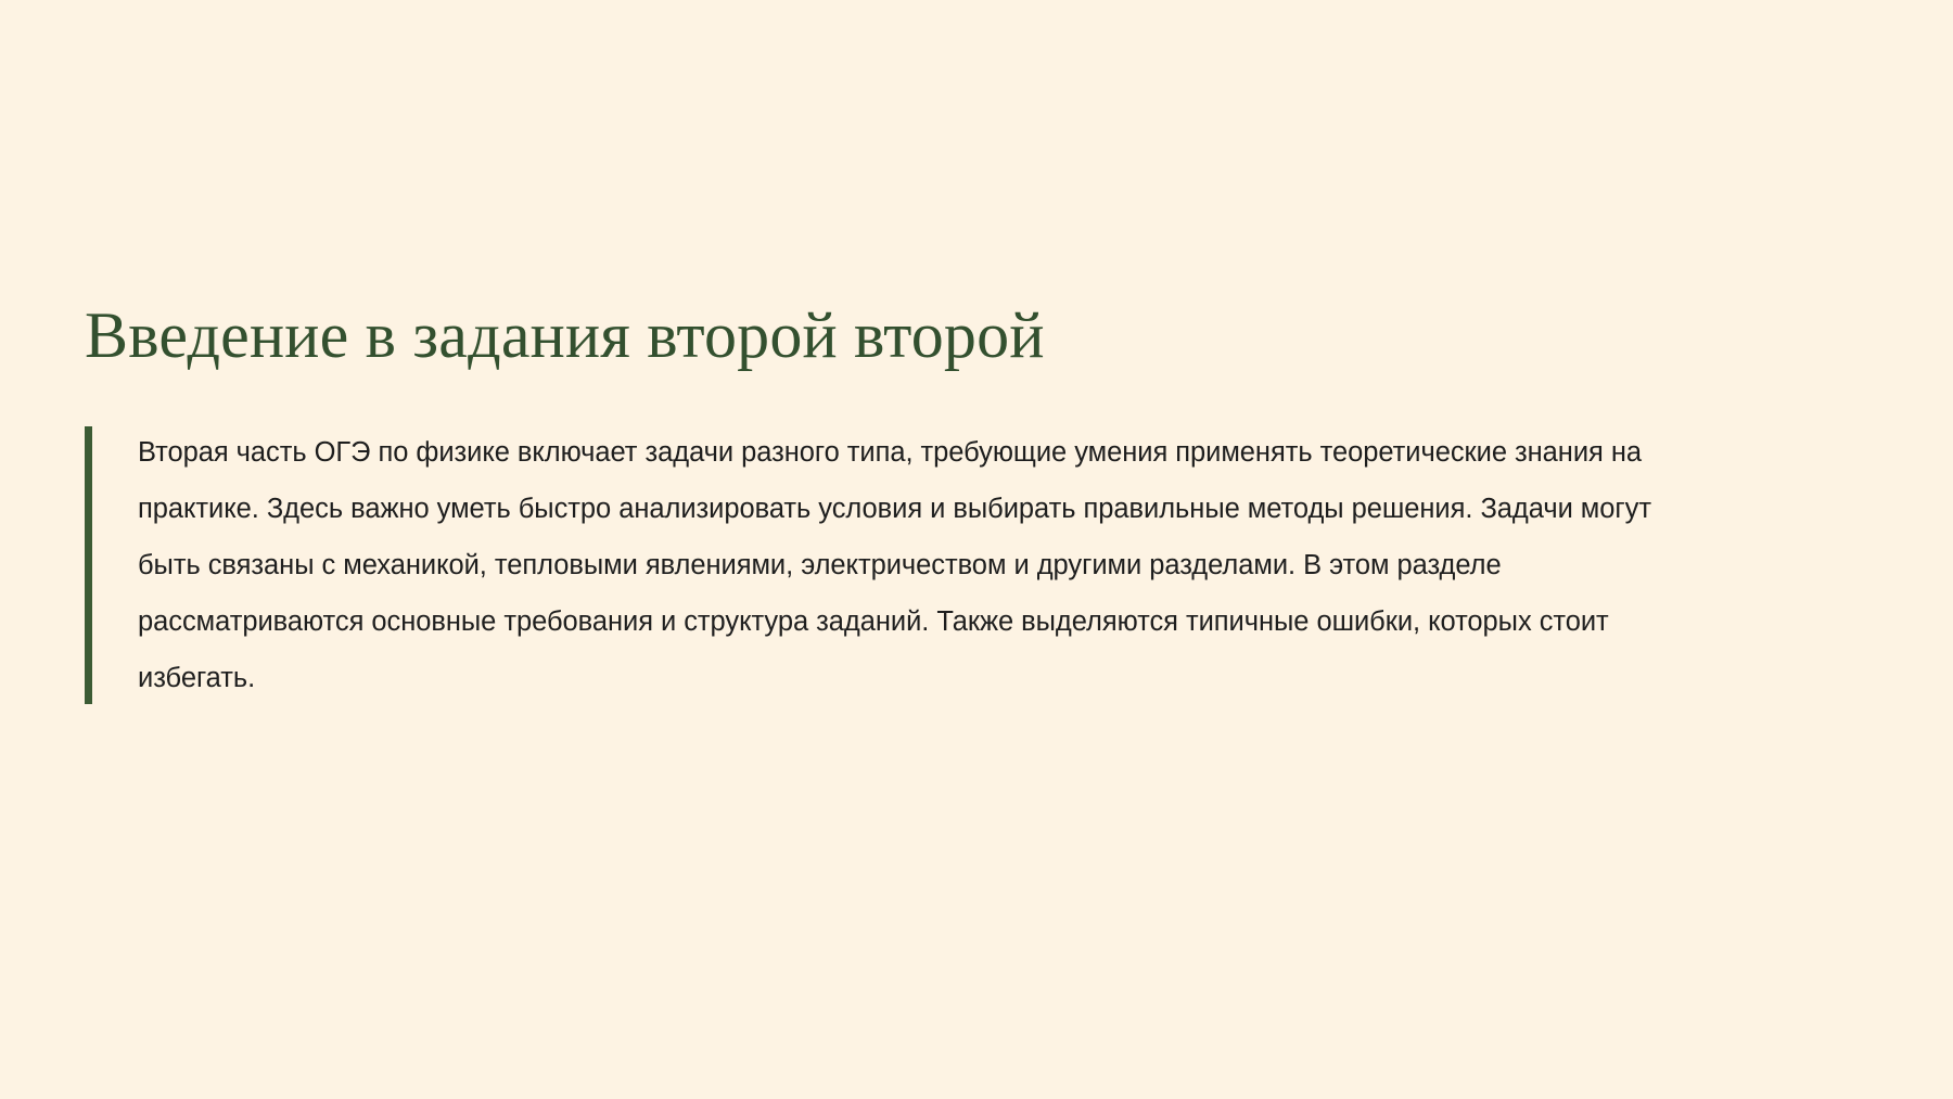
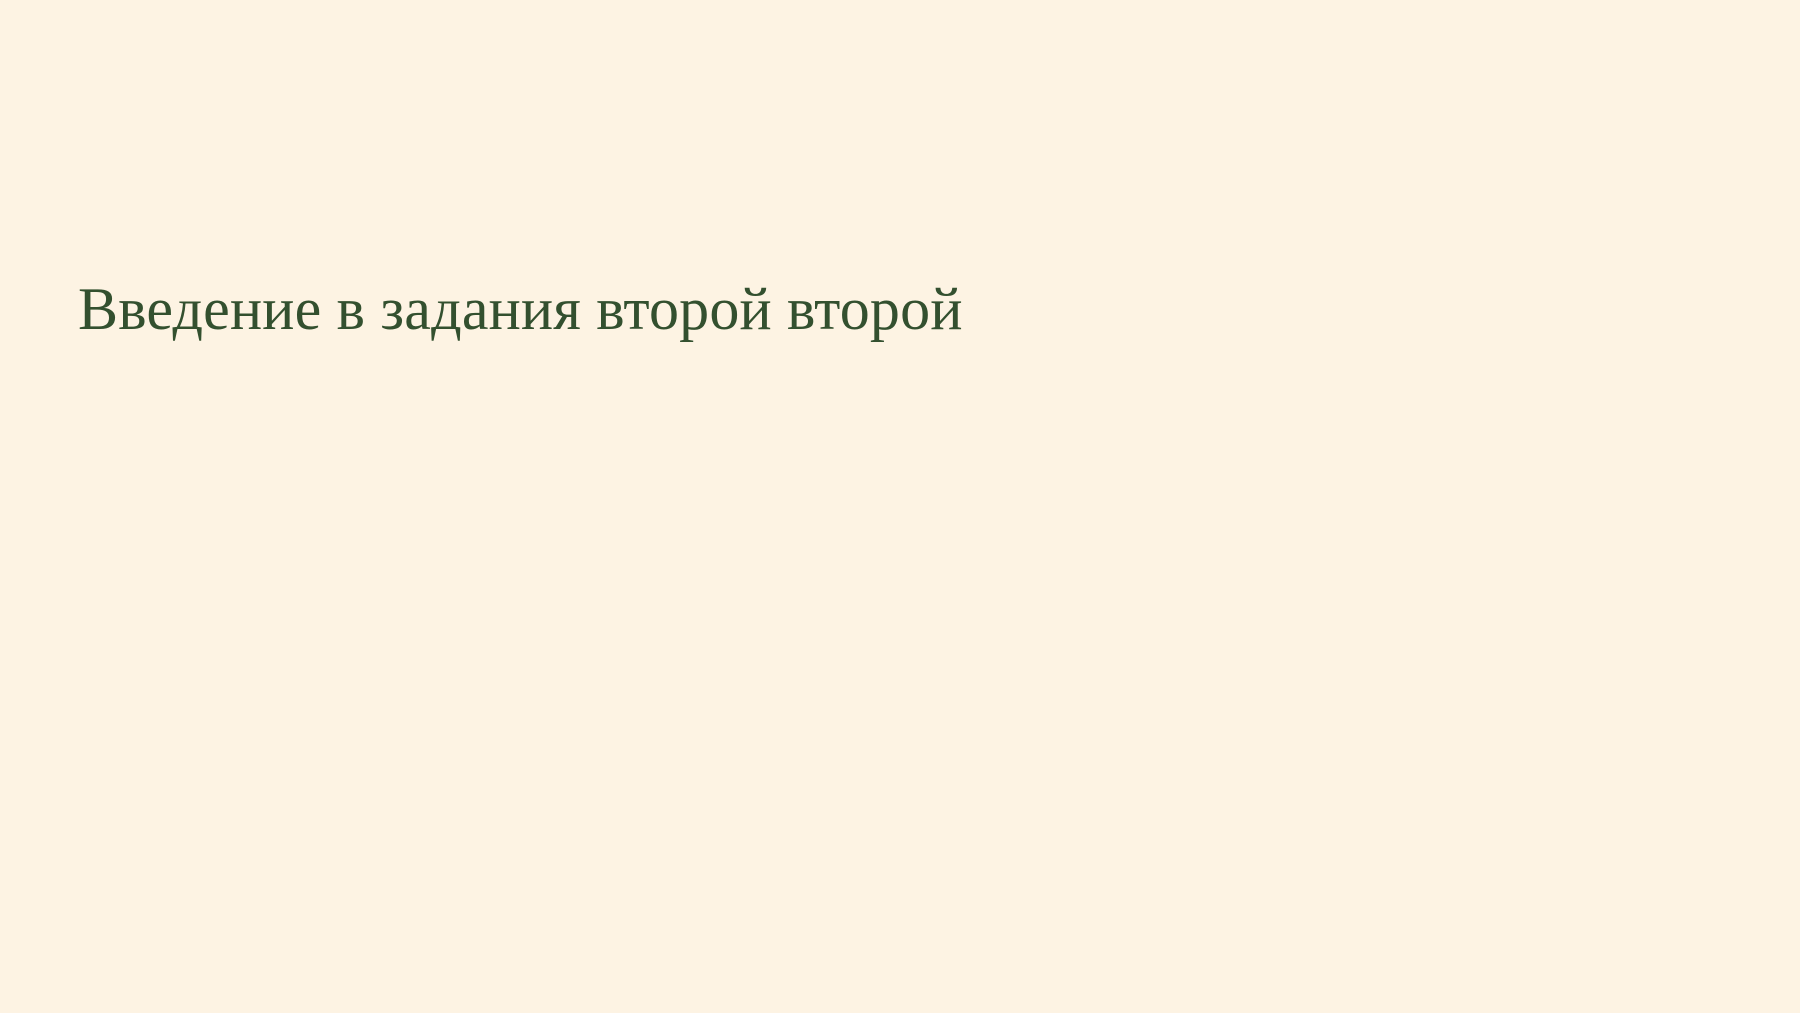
  Введение в задания второй второй
- Вторая часть ОГЭ по физике включает задачи разного типа, требующие умения применять теоретические знания на практике. Здесь важно уметь быстро анализировать условия и выбирать правильные методы решения. Задачи могут быть связаны с механикой, тепловыми явлениями, электричеством и другими разделами. В этом разделе рассматриваются основные требования и структура заданий. Также выделяются типичные ошибки, которых стоит избегать.
